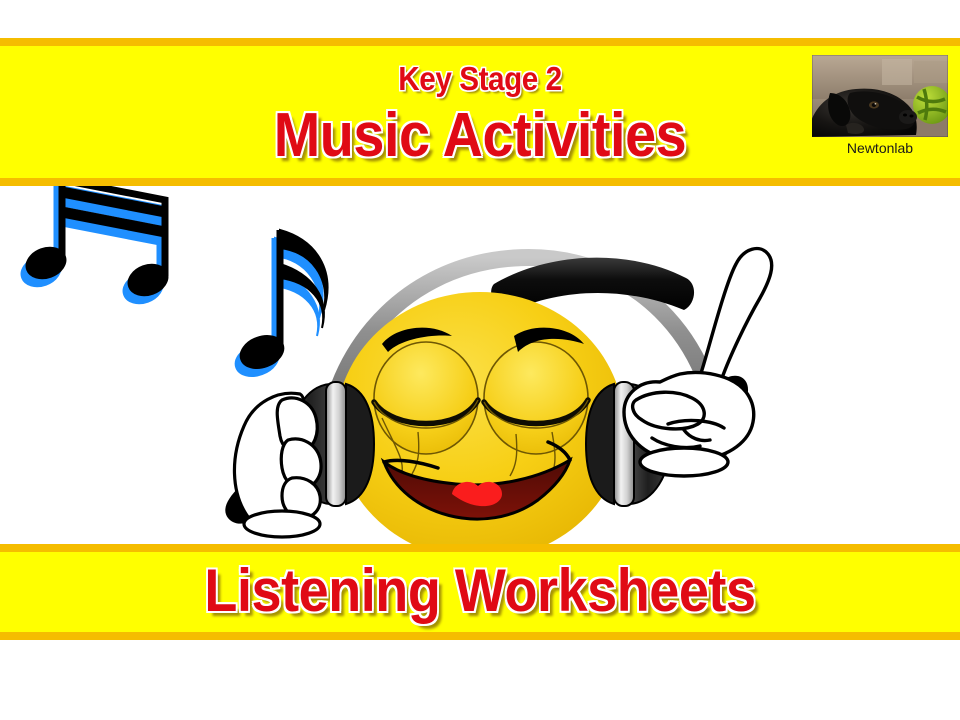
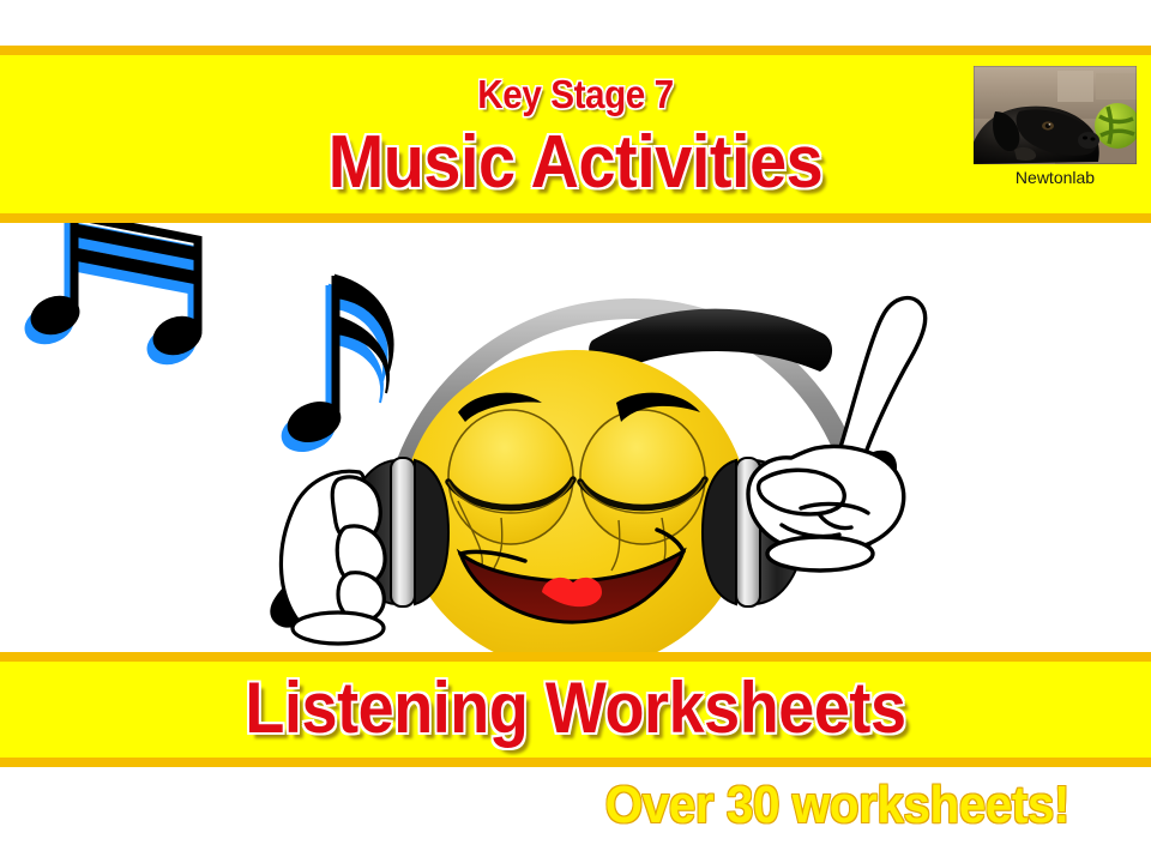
- Key Stage 2
+ Key Stage 7
  Music Activities
  Newtonlab
  Listening Worksheets
+ Over 30 worksheets!
